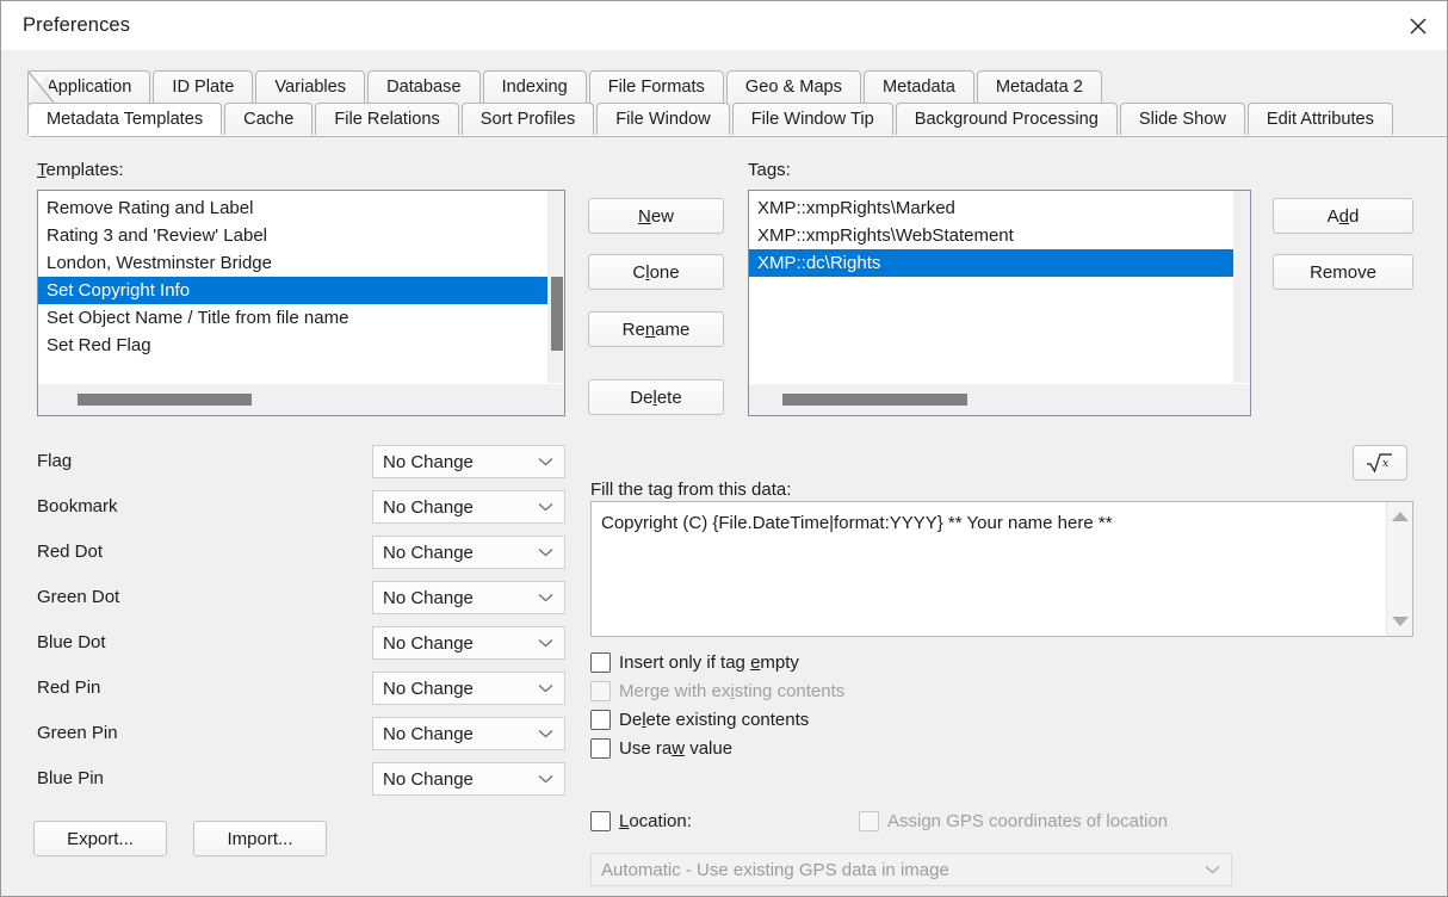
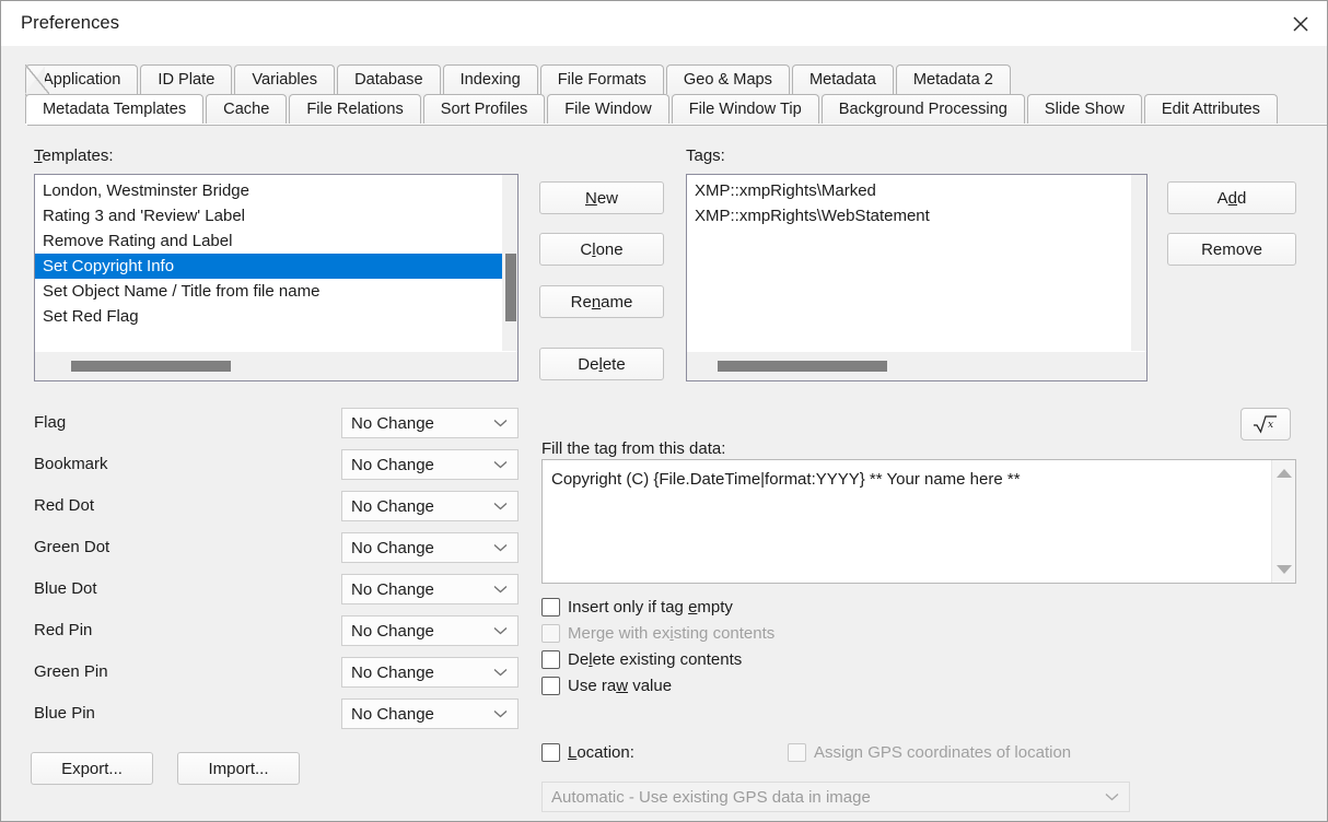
  Preferences
  pplication
  ID Plate
  Variables
  Database
  Indexing
  File Formats
  Geo & Maps
  Metadata
  Metadata 2
  Metadata Templates
  Cache
  File Relations
  Sort Profiles
  File Window
  File Window Tip
  Background Processing
  Slide Show
  Edit Attributes
  Templates:
- Remove Rating and Label
+ London, Westminster Bridge
  Rating 3 and 'Review' Label
- London, Westminster Bridge
+ Remove Rating and Label
  Set Copyright Info
  Set Object Name / Title from file name
  Set Red Flag
  New
  Clone
  Rename
  Delete
  Tags:
  XMP::xmpRights\Marked
  XMP::xmpRights\WebStatement
- XMP::dc\Rights
  Add
  Remove
  Flag
  No Change
  Bookmark
  No Change
  Red Dot
  No Change
  Green Dot
  No Change
  Blue Dot
  No Change
  Red Pin
  No Change
  Green Pin
  No Change
  Blue Pin
  No Change
  Export...
  Import...
  x
  Fill the tag from this data:
  Copyright (C) {File.DateTime|format:YYYY} ** Your name here **
  Insert only if tag empty
  Merge with existing contents
  Delete existing contents
  Use raw value
  Location:
  Assign GPS coordinates of location
  Automatic - Use existing GPS data in image
